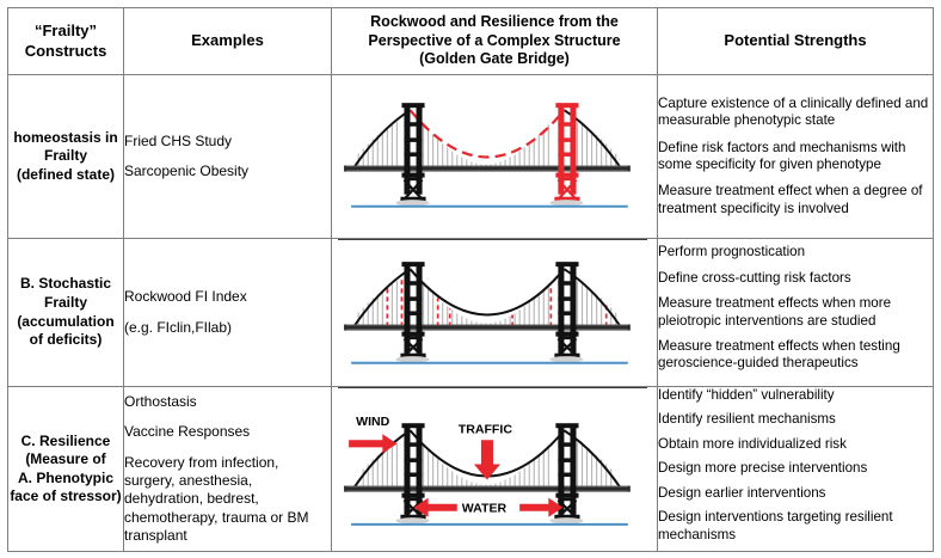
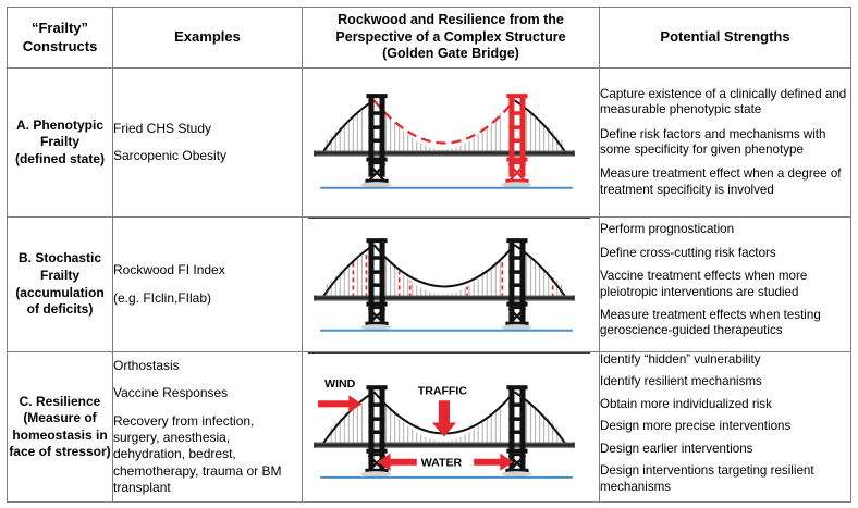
  “Frailty” Constructs	Examples	Rockwood and Resilience from the Perspective of a Complex Structure (Golden Gate Bridge)	Potential Strengths
- homeostasis in Frailty (defined state)	Fried CHS Study Sarcopenic Obesity		Capture existence of a clinically defined and measurable phenotypic state Define risk factors and mechanisms with some specificity for given phenotype Measure treatment effect when a degree of treatment specificity is involved
+ A. Phenotypic Frailty (defined state)	Fried CHS Study Sarcopenic Obesity		Capture existence of a clinically defined and measurable phenotypic state Define risk factors and mechanisms with some specificity for given phenotype Measure treatment effect when a degree of treatment specificity is involved
- B. Stochastic Frailty (accumulation of deficits)	Rockwood FI Index (e.g. FIclin,FIlab)		Perform prognostication Define cross-cutting risk factors Measure treatment effects when more pleiotropic interventions are studied Measure treatment effects when testing geroscience-guided therapeutics
+ B. Stochastic Frailty (accumulation of deficits)	Rockwood FI Index (e.g. FIclin,FIlab)		Perform prognostication Define cross-cutting risk factors Vaccine treatment effects when more pleiotropic interventions are studied Measure treatment effects when testing geroscience-guided therapeutics
- C. Resilience (Measure of A. Phenotypic face of stressor)	Orthostasis Vaccine Responses Recovery from infection, surgery, anesthesia, dehydration, bedrest, chemotherapy, trauma or BM transplant	WIND TRAFFIC WATER	Identify “hidden” vulnerability Identify resilient mechanisms Obtain more individualized risk Design more precise interventions Design earlier interventions Design interventions targeting resilient mechanisms
+ C. Resilience (Measure of homeostasis in face of stressor)	Orthostasis Vaccine Responses Recovery from infection, surgery, anesthesia, dehydration, bedrest, chemotherapy, trauma or BM transplant	WIND TRAFFIC WATER	Identify “hidden” vulnerability Identify resilient mechanisms Obtain more individualized risk Design more precise interventions Design earlier interventions Design interventions targeting resilient mechanisms
